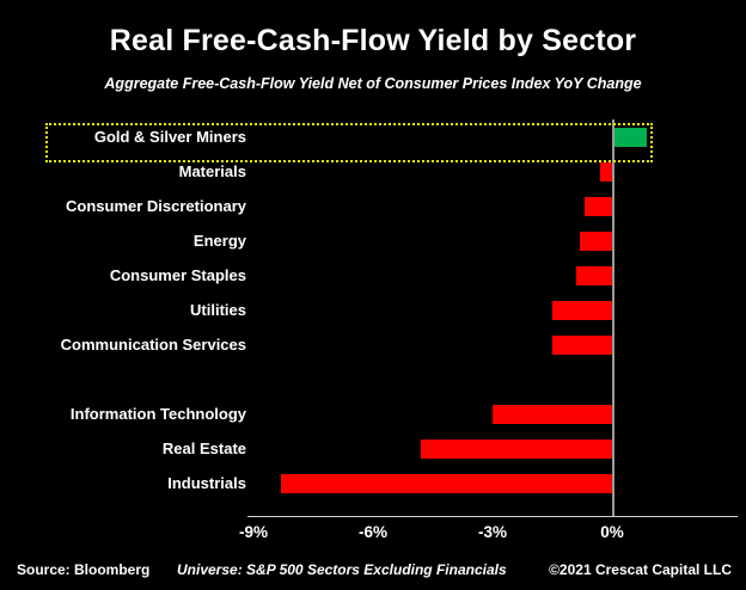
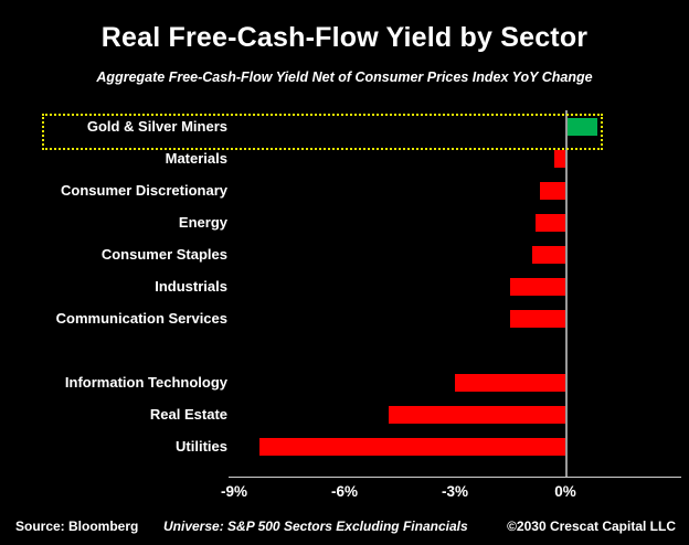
  Real Free-Cash-Flow Yield by Sector
  Aggregate Free-Cash-Flow Yield Net of Consumer Prices Index YoY Change
  Gold & Silver Miners
  Materials
  Consumer Discretionary
  Energy
  Consumer Staples
- Utilities
+ Industrials
  Communication Services
  Information Technology
  Real Estate
- Industrials
+ Utilities
  -9%
  -6%
  -3%
  0%
  Source: Bloomberg
  Universe: S&P 500 Sectors Excluding Financials
- ©2021 Crescat Capital LLC
+ ©2030 Crescat Capital LLC
